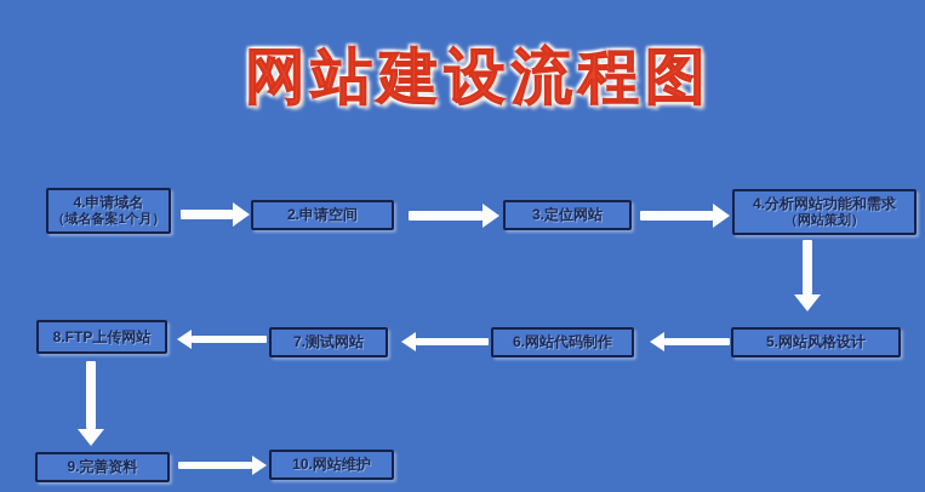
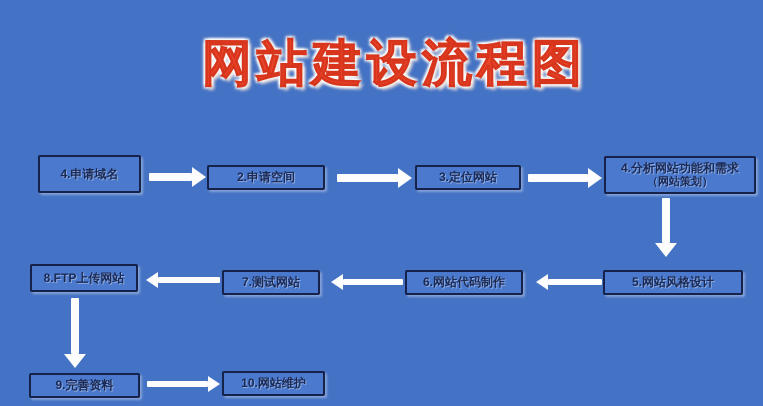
  网站建设流程图
  4.申请域名
- （域名备案1个月）
  2.申请空间
  3.定位网站
  4.分析网站功能和需求
  （网站策划）
  5.网站风格设计
  6.网站代码制作
  7.测试网站
  8.FTP上传网站
  9.完善资料
  10.网站维护
